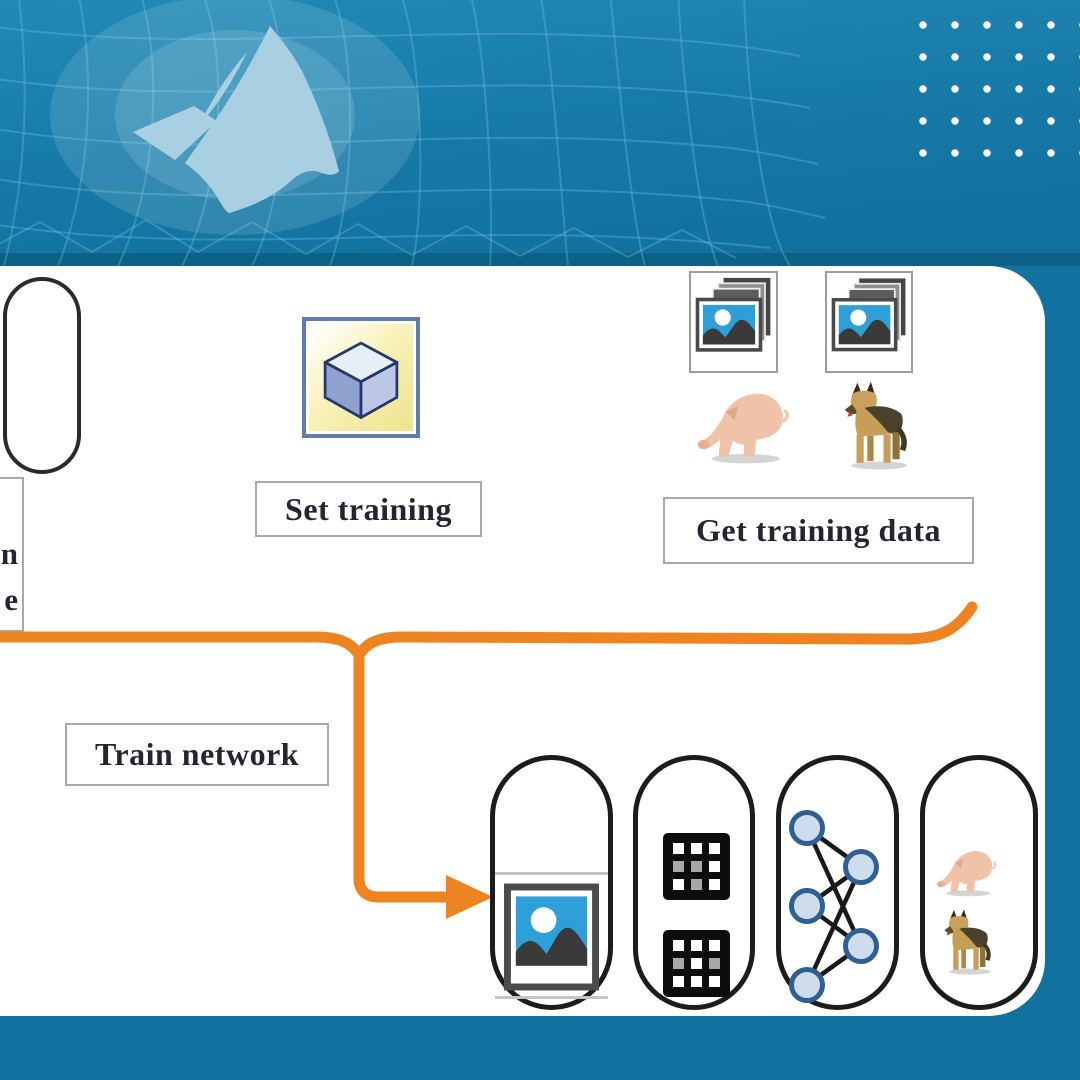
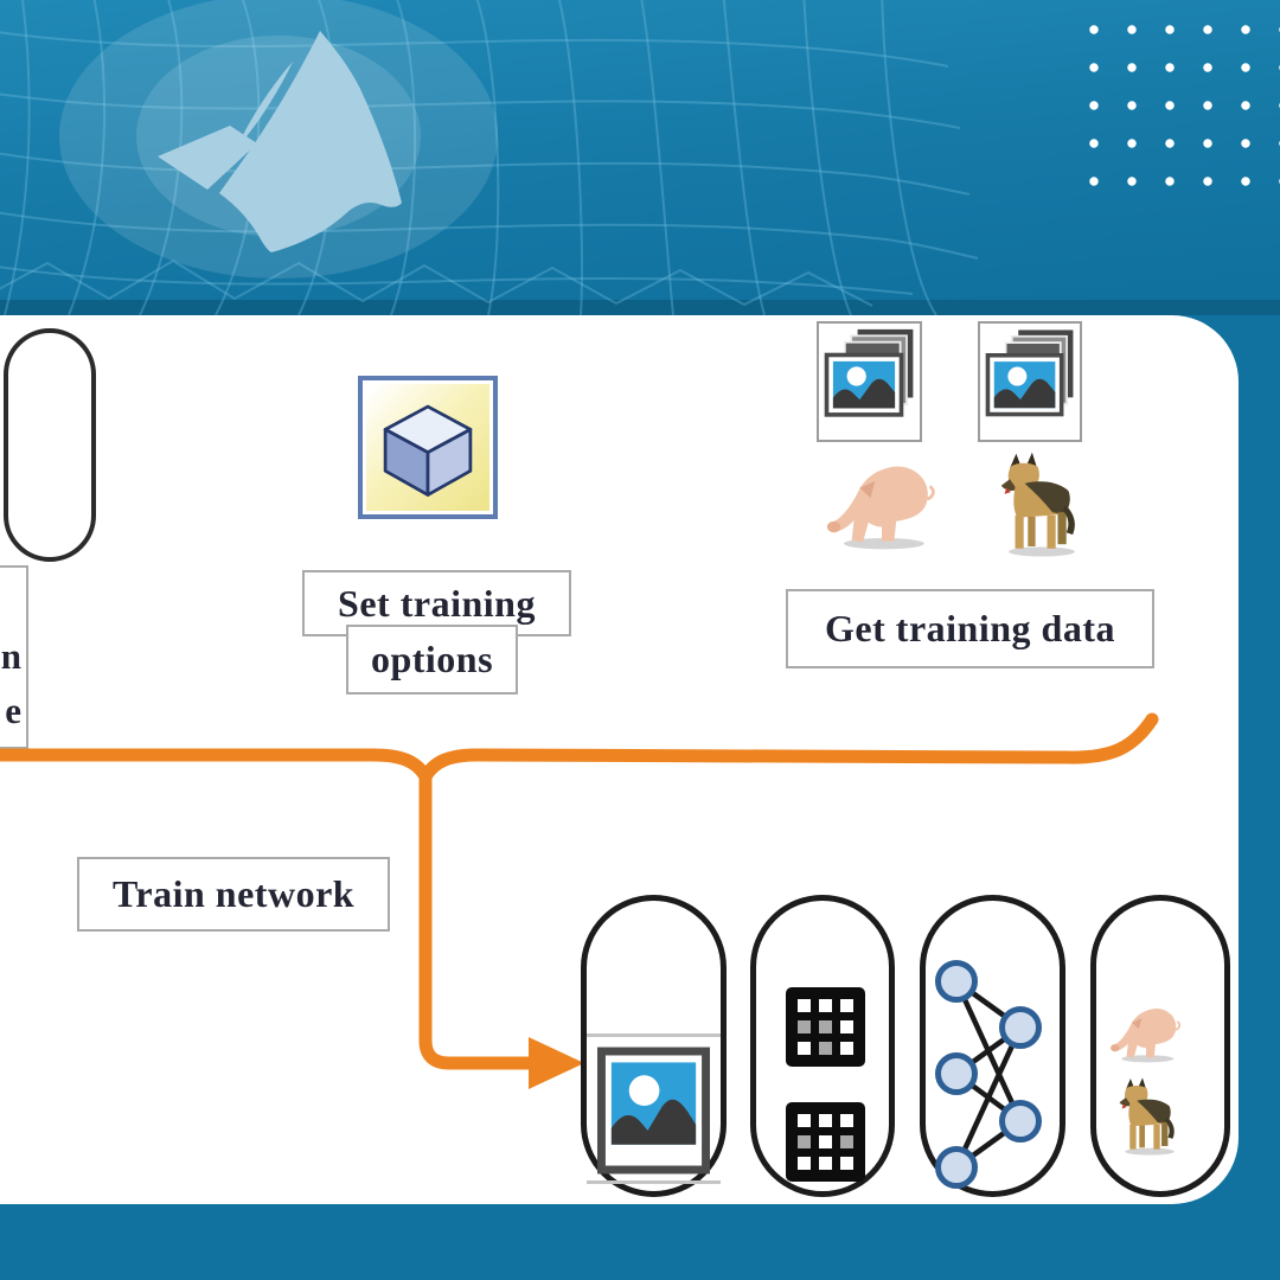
  n
  e
  Set training
+ options
  Get training data
  Train network
